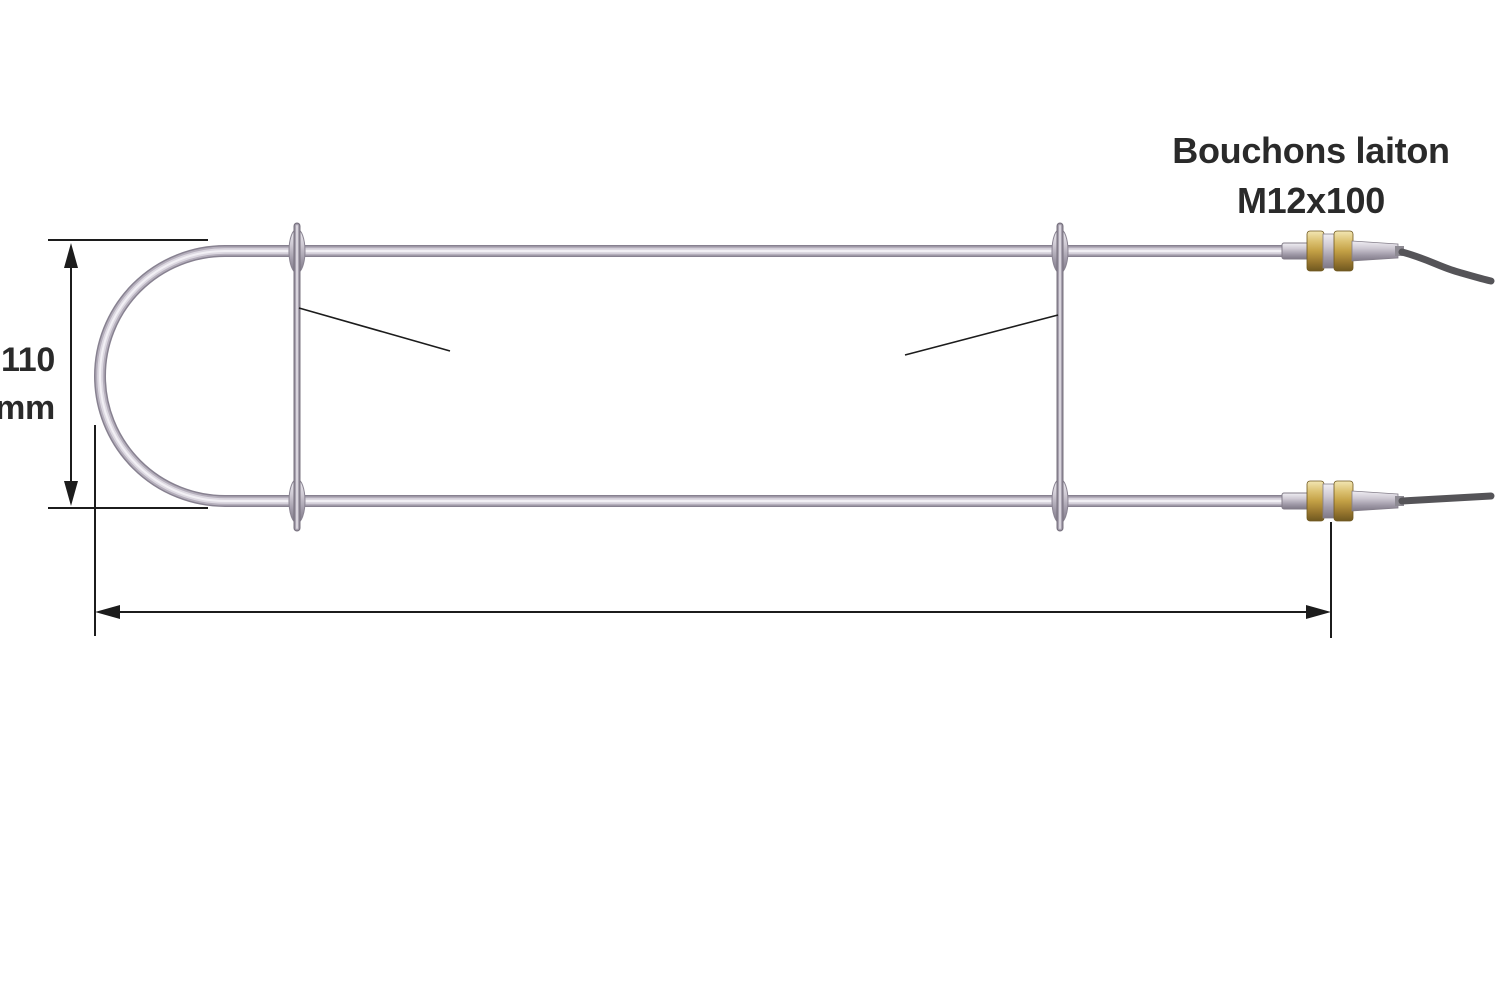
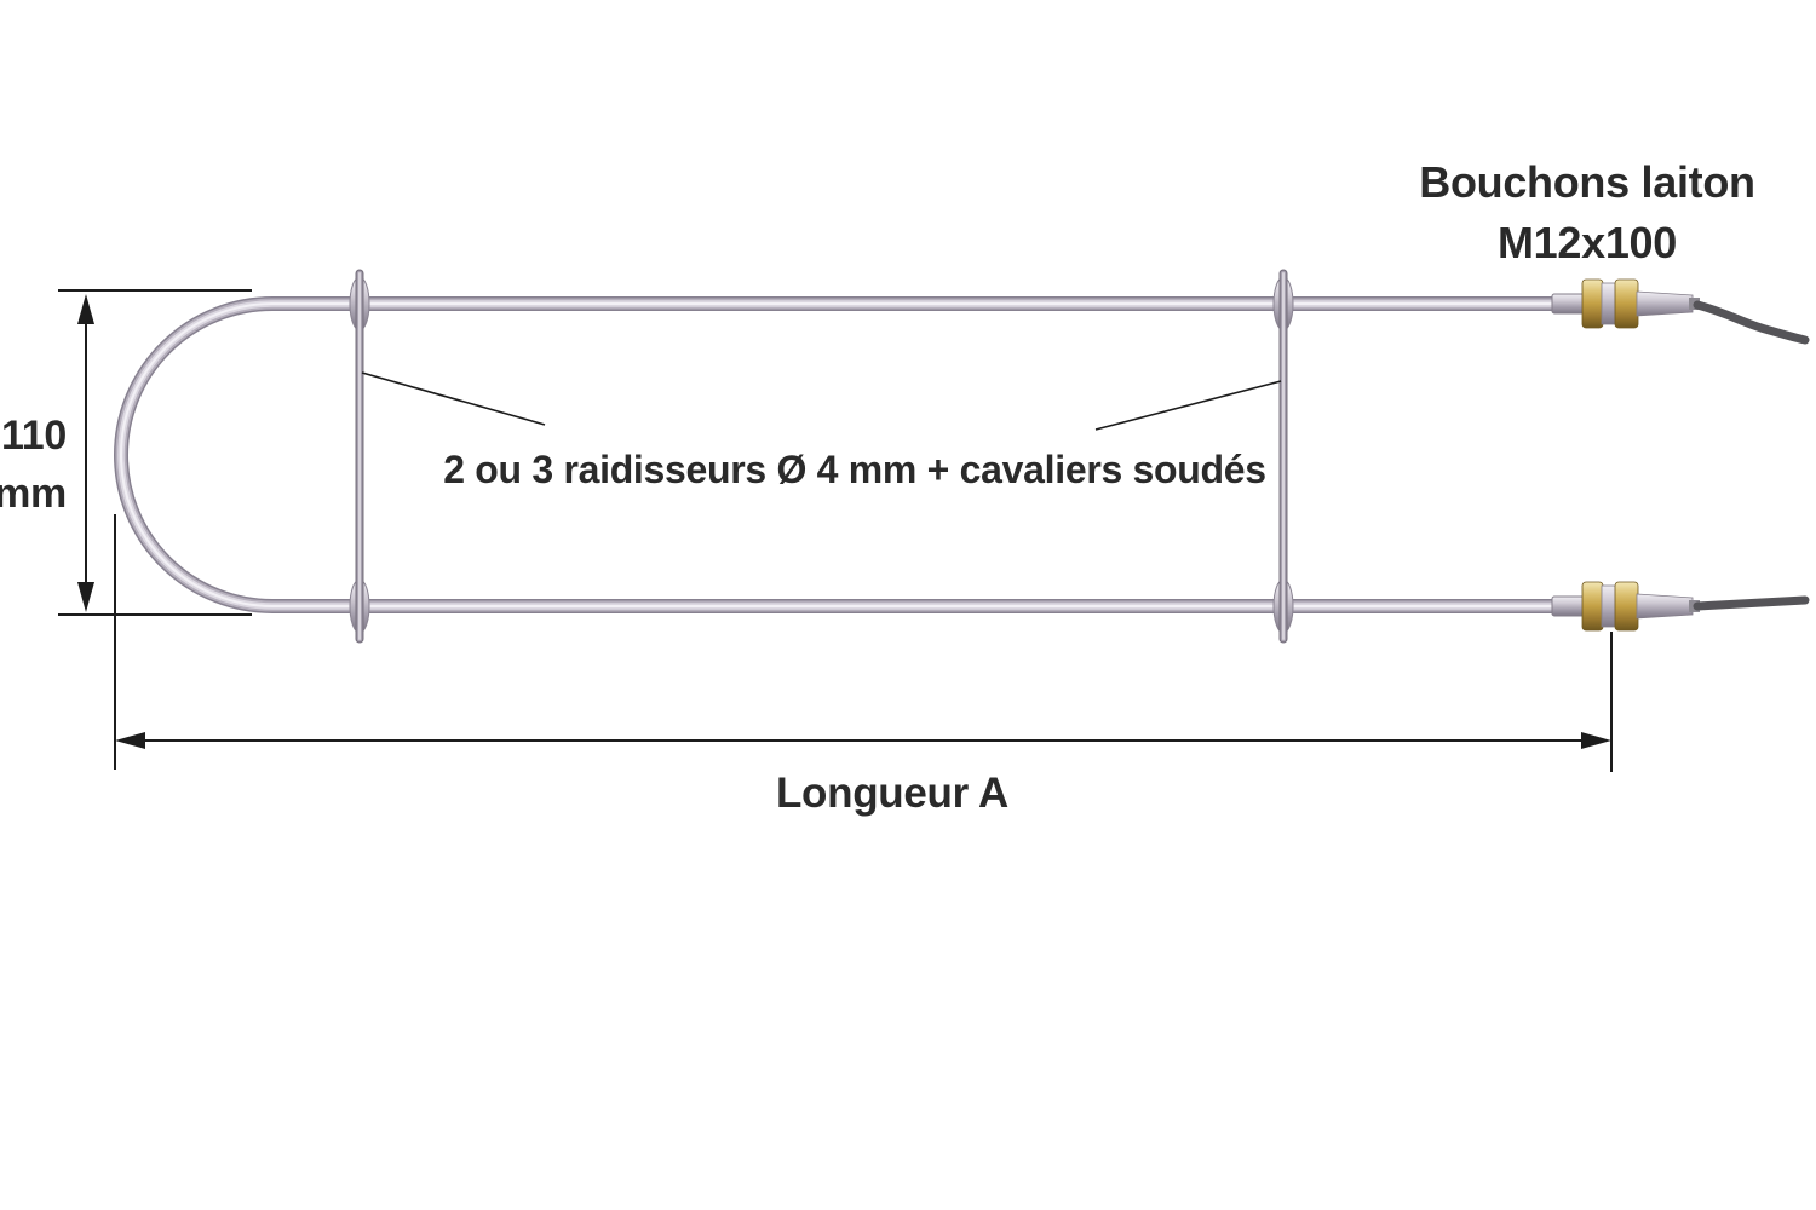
  Bouchons laiton
  M12x100
  110
  mm
+ 2 ou 3 raidisseurs Ø 4 mm + cavaliers soudés
+ Longueur A
